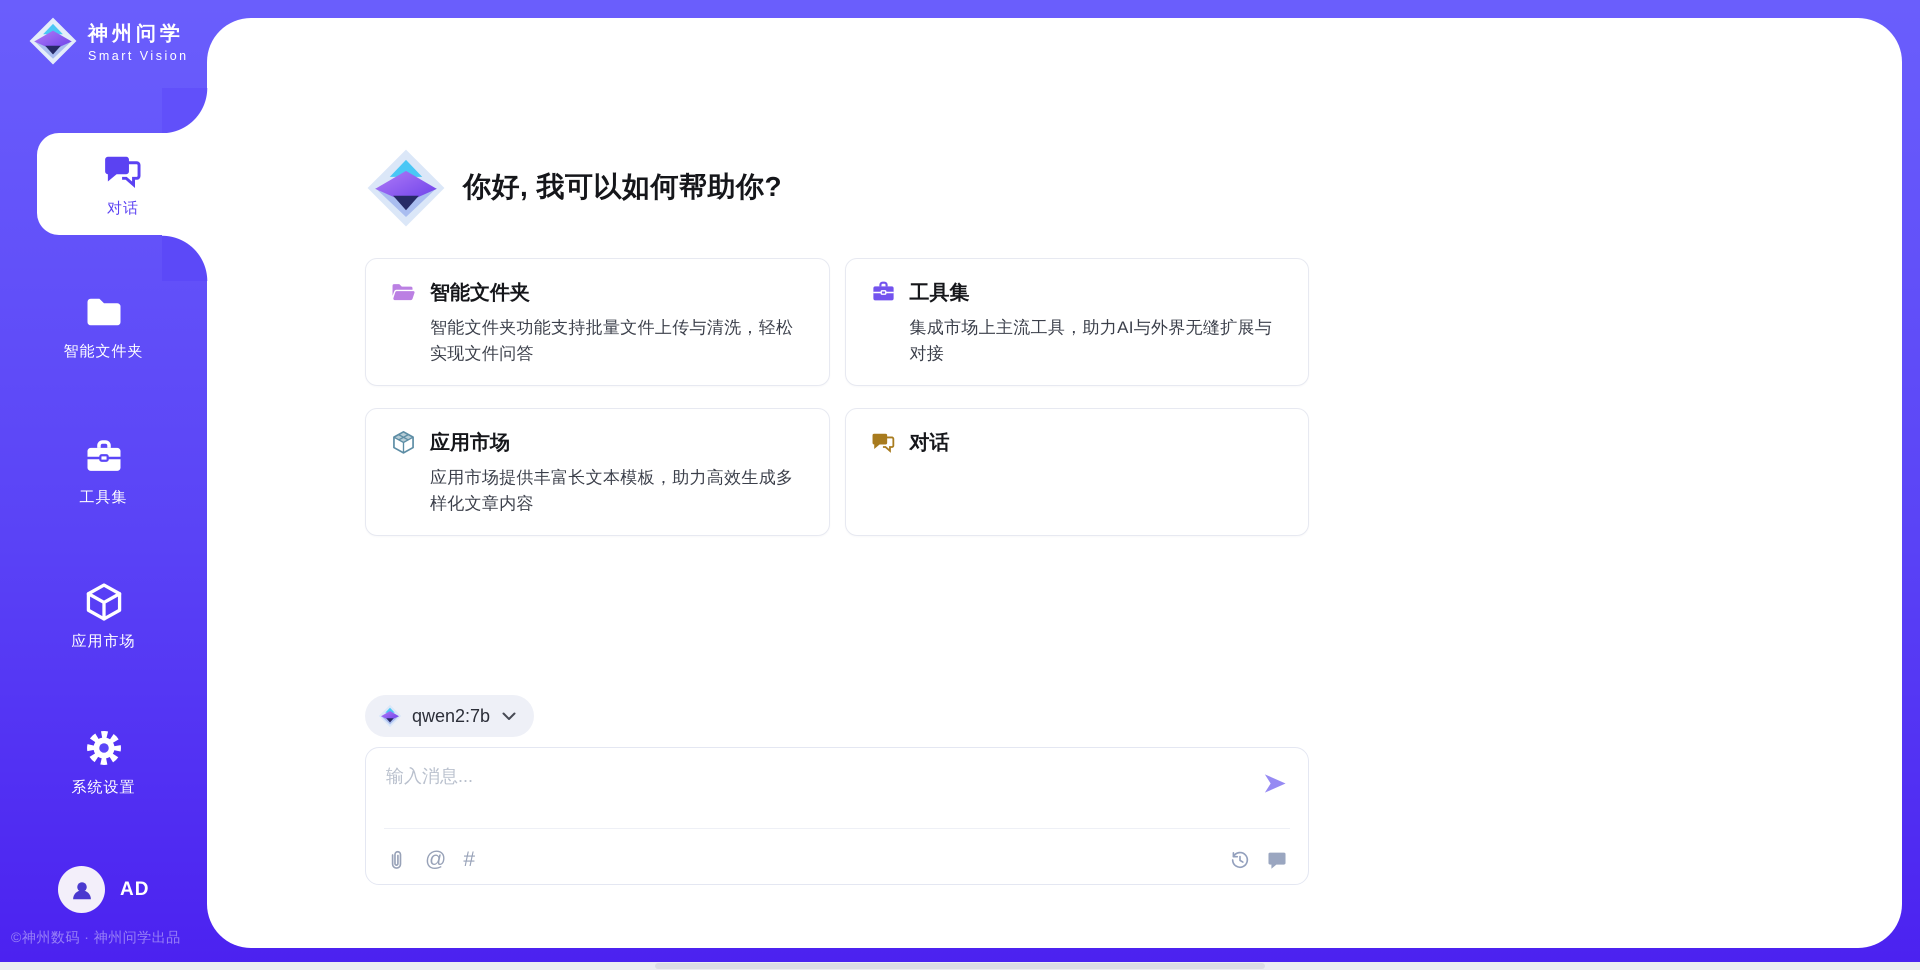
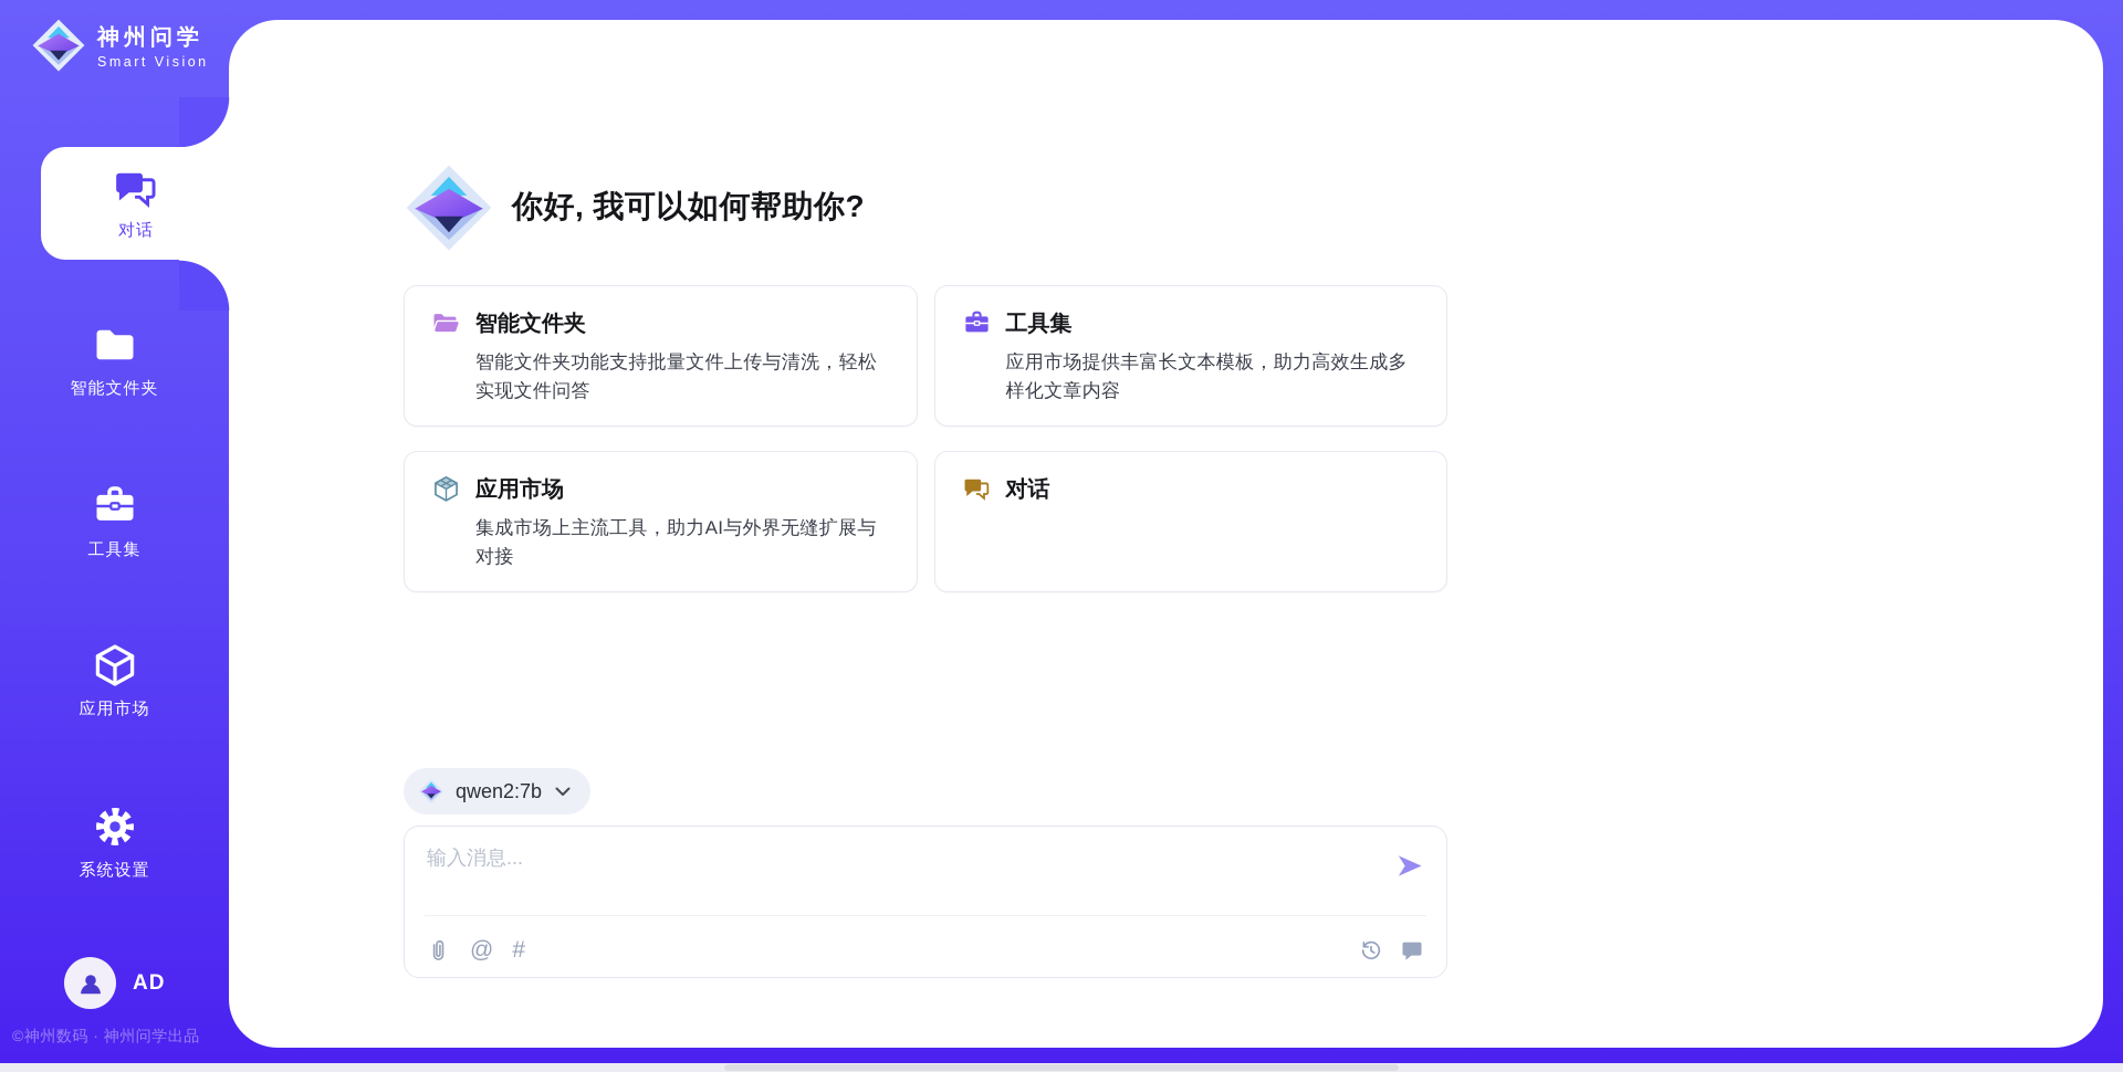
  神州问学
  Smart Vision
  对话
  智能文件夹
  工具集
  应用市场
  系统设置
  AD
  ©神州数码 · 神州问学出品
  你好, 我可以如何帮助你?
  智能文件夹
  智能文件夹功能支持批量文件上传与清洗，轻松实现文件问答
  工具集
- 集成市场上主流工具，助力AI与外界无缝扩展与对接
+ 应用市场提供丰富长文本模板，助力高效生成多样化文章内容
  应用市场
- 应用市场提供丰富长文本模板，助力高效生成多样化文章内容
+ 集成市场上主流工具，助力AI与外界无缝扩展与对接
  对话
  qwen2:7b
  输入消息...
  @
  #
